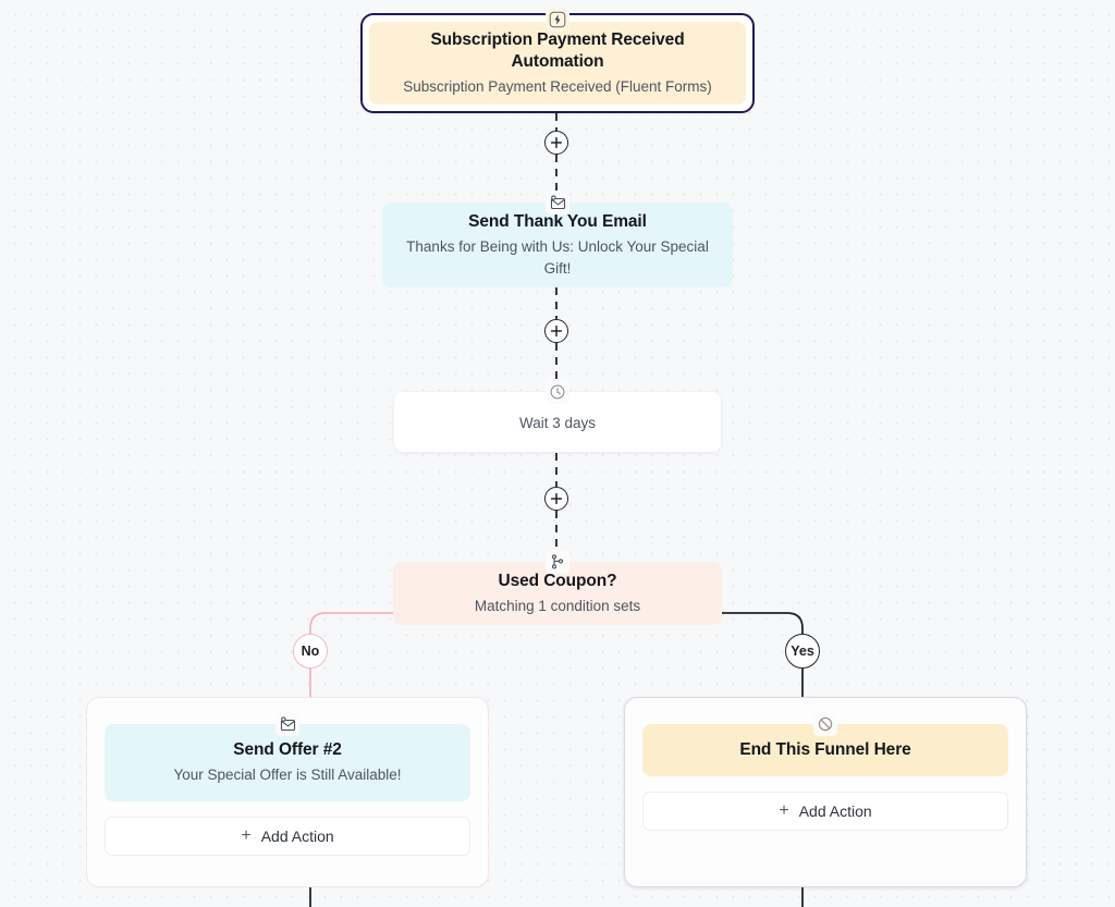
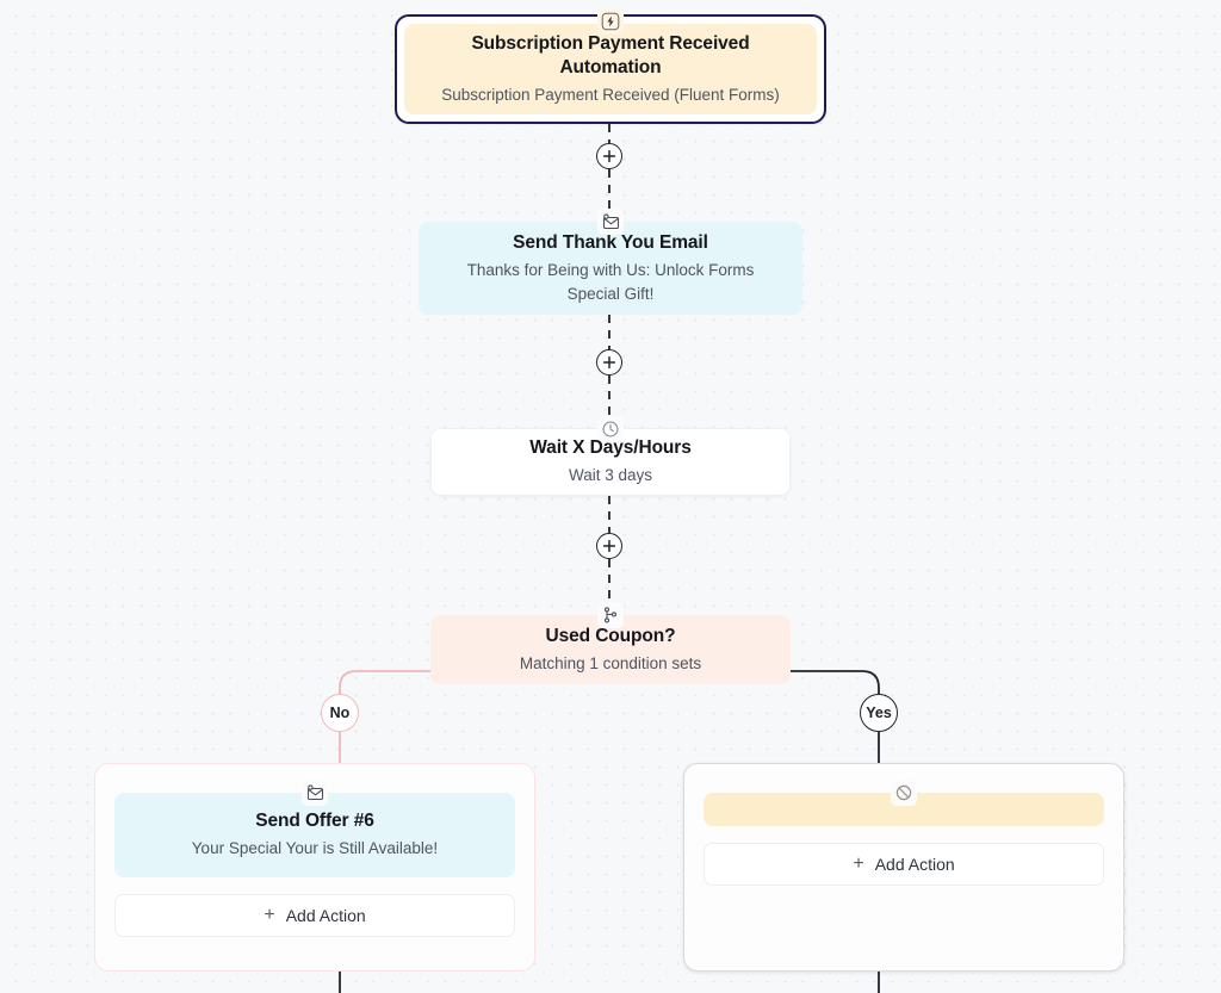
  Subscription Payment Received Automation
  Subscription Payment Received (Fluent Forms)
  Send Thank You Email
- Thanks for Being with Us: Unlock Your Special Gift!
+ Thanks for Being with Us: Unlock Forms Special Gift!
+ Wait X Days/Hours
  Wait 3 days
  Used Coupon?
  Matching 1 condition sets
  No
  Yes
- Send Offer #2
+ Send Offer #6
- Your Special Offer is Still Available!
+ Your Special Your is Still Available!
  +
  Add Action
- End This Funnel Here
  +
  Add Action
